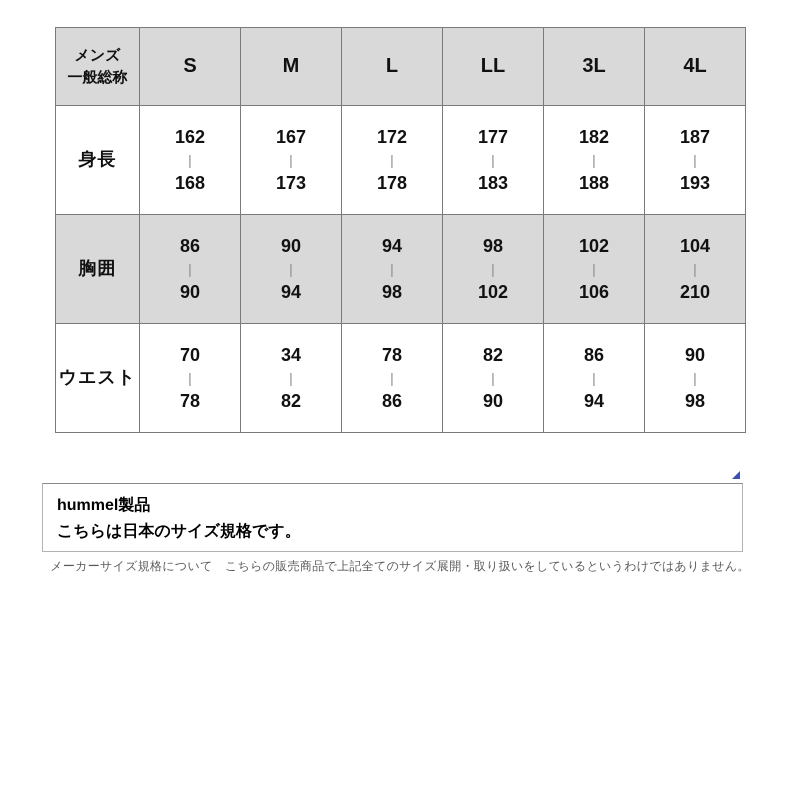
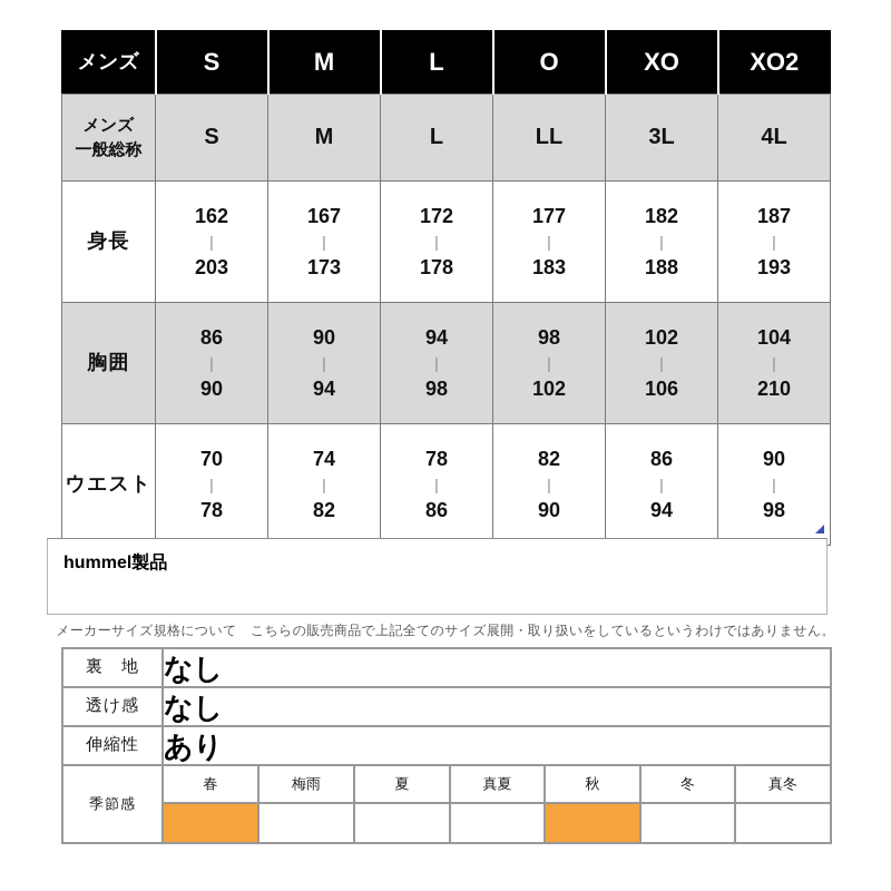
+ メンズ	S	M	L	O	XO	XO2
  メンズ 一般総称	S	M	L	LL	3L	4L
- 身長	162 | 168	167 | 173	172 | 178	177 | 183	182 | 188	187 | 193
+ 身長	162 | 203	167 | 173	172 | 178	177 | 183	182 | 188	187 | 193
  胸囲	86 | 90	90 | 94	94 | 98	98 | 102	102 | 106	104 | 210
- ウエスト	70 | 78	34 | 82	78 | 86	82 | 90	86 | 94	90 | 98
+ ウエスト	70 | 78	74 | 82	78 | 86	82 | 90	86 | 94	90 | 98
  hummel製品
- こちらは日本のサイズ規格です。
  メーカーサイズ規格について こちらの販売商品で上記全てのサイズ展開・取り扱いをしているというわけではありません。
+ 裏 地	なし
+ 透け感	なし
+ 伸縮性	あり
+ 季節感	春	梅雨	夏	真夏	秋	冬	真冬
